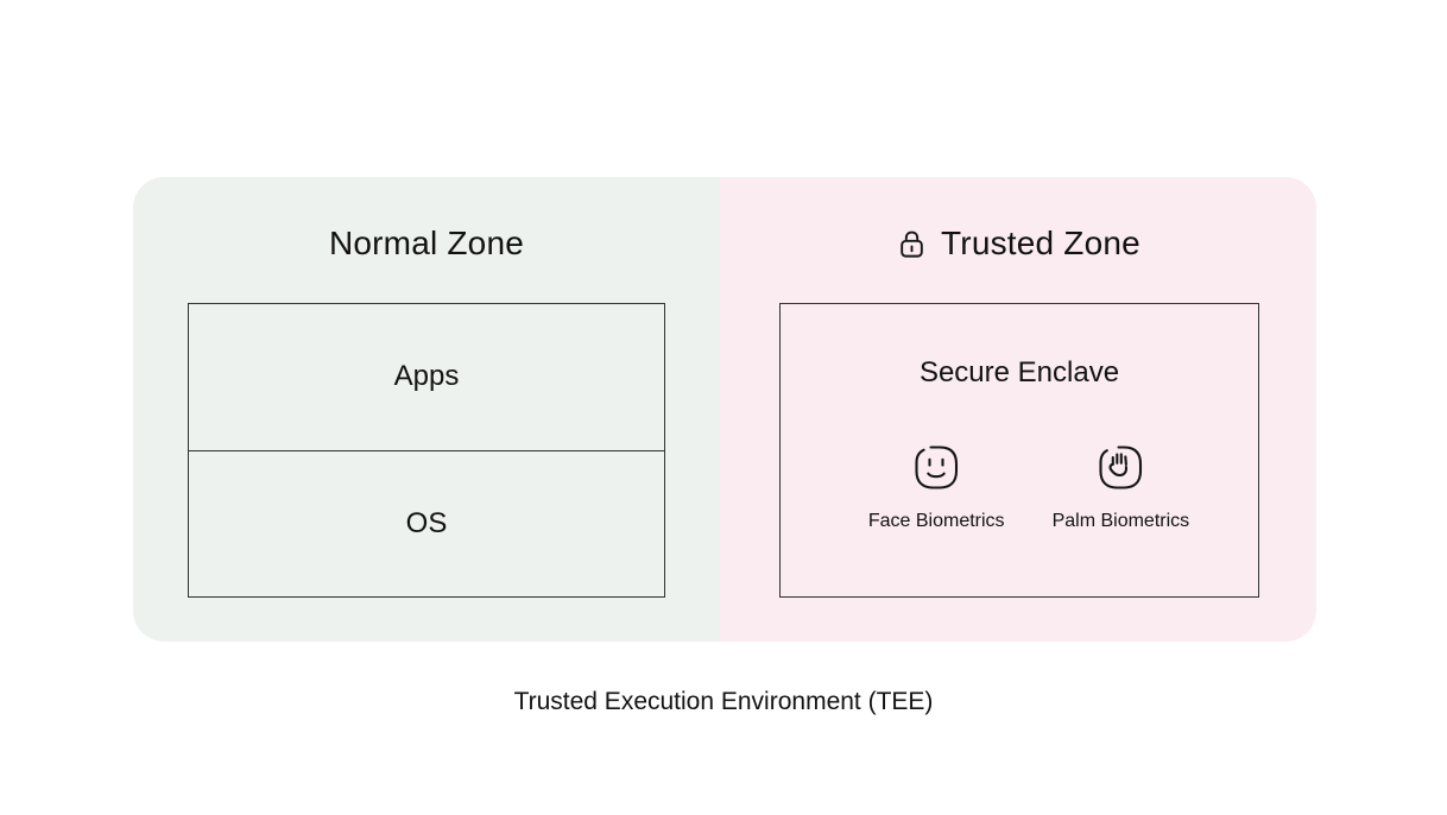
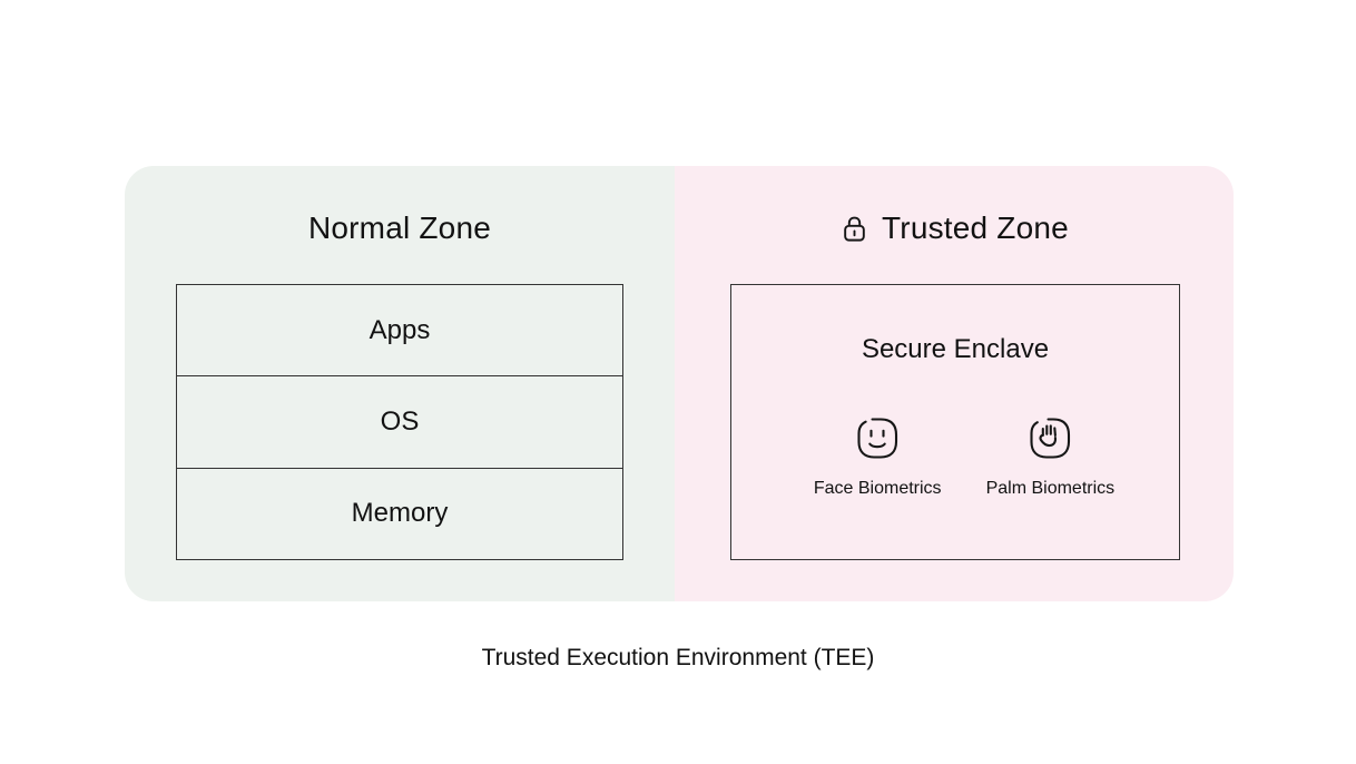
  Normal Zone
  Apps
  OS
+ Memory
  Trusted Zone
  Secure Enclave
  Face Biometrics
  Palm Biometrics
  Trusted Execution Environment (TEE)
